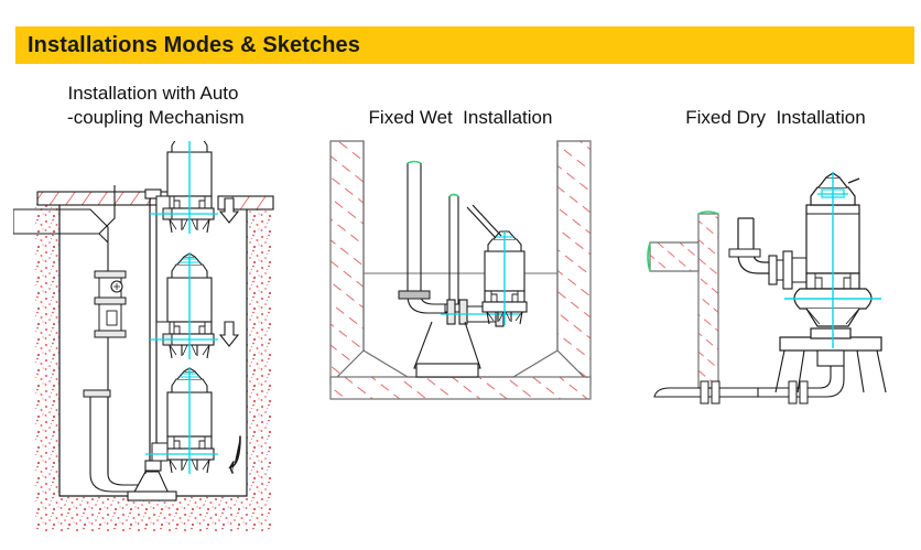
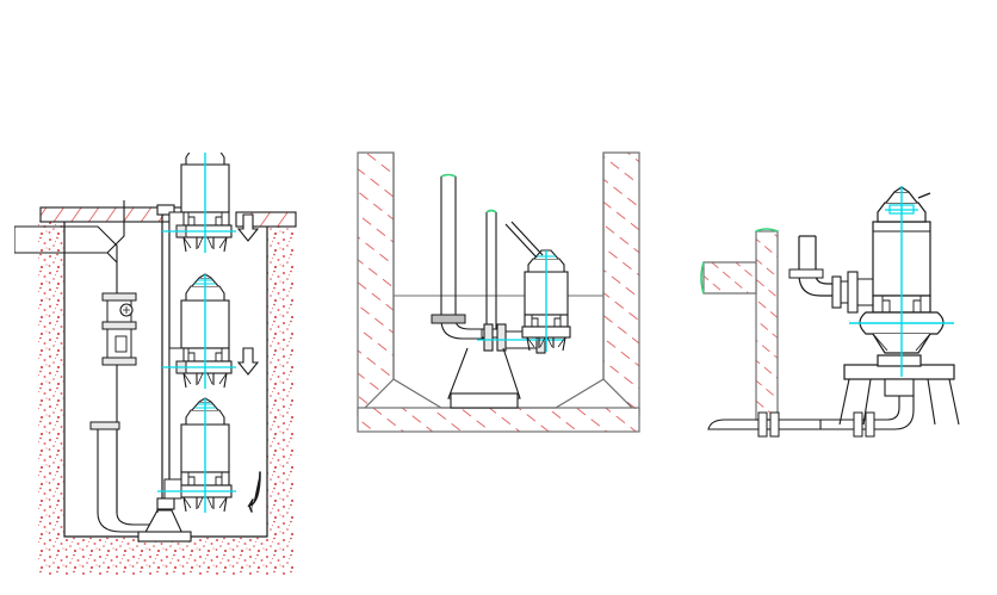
- Installations Modes & Sketches
- Installation with Auto
- -coupling Mechanism
- Fixed Wet Installation
- Fixed Dry Installation
